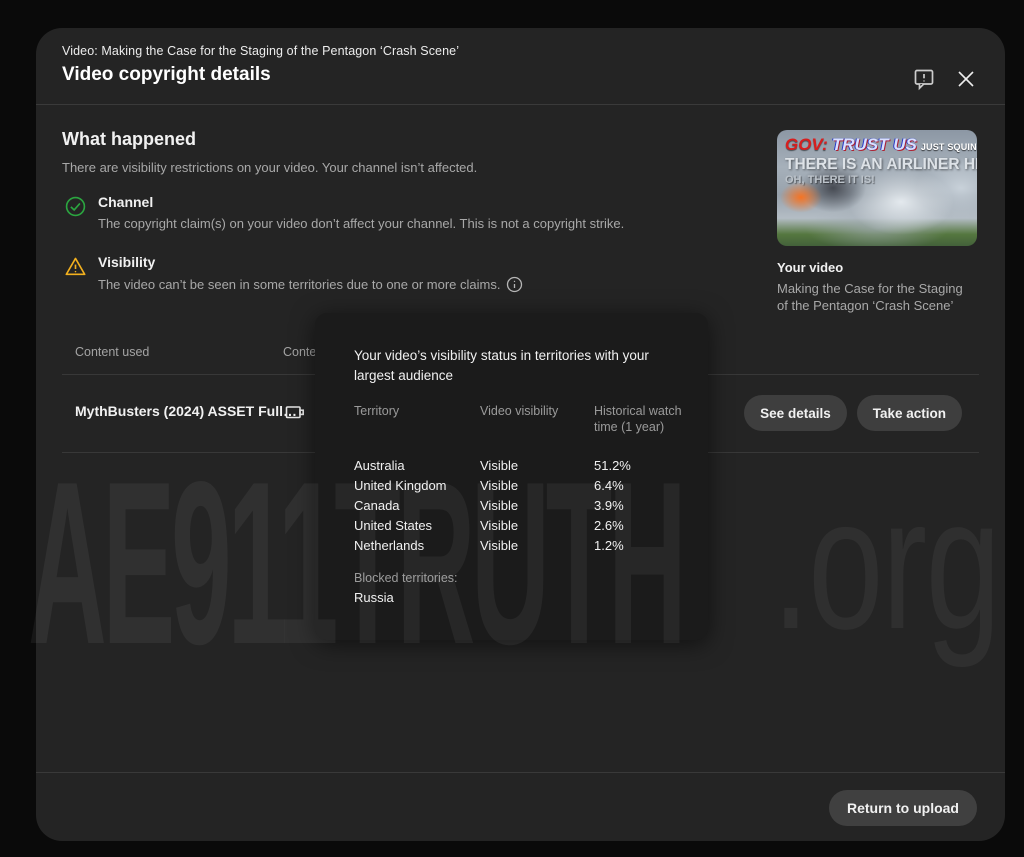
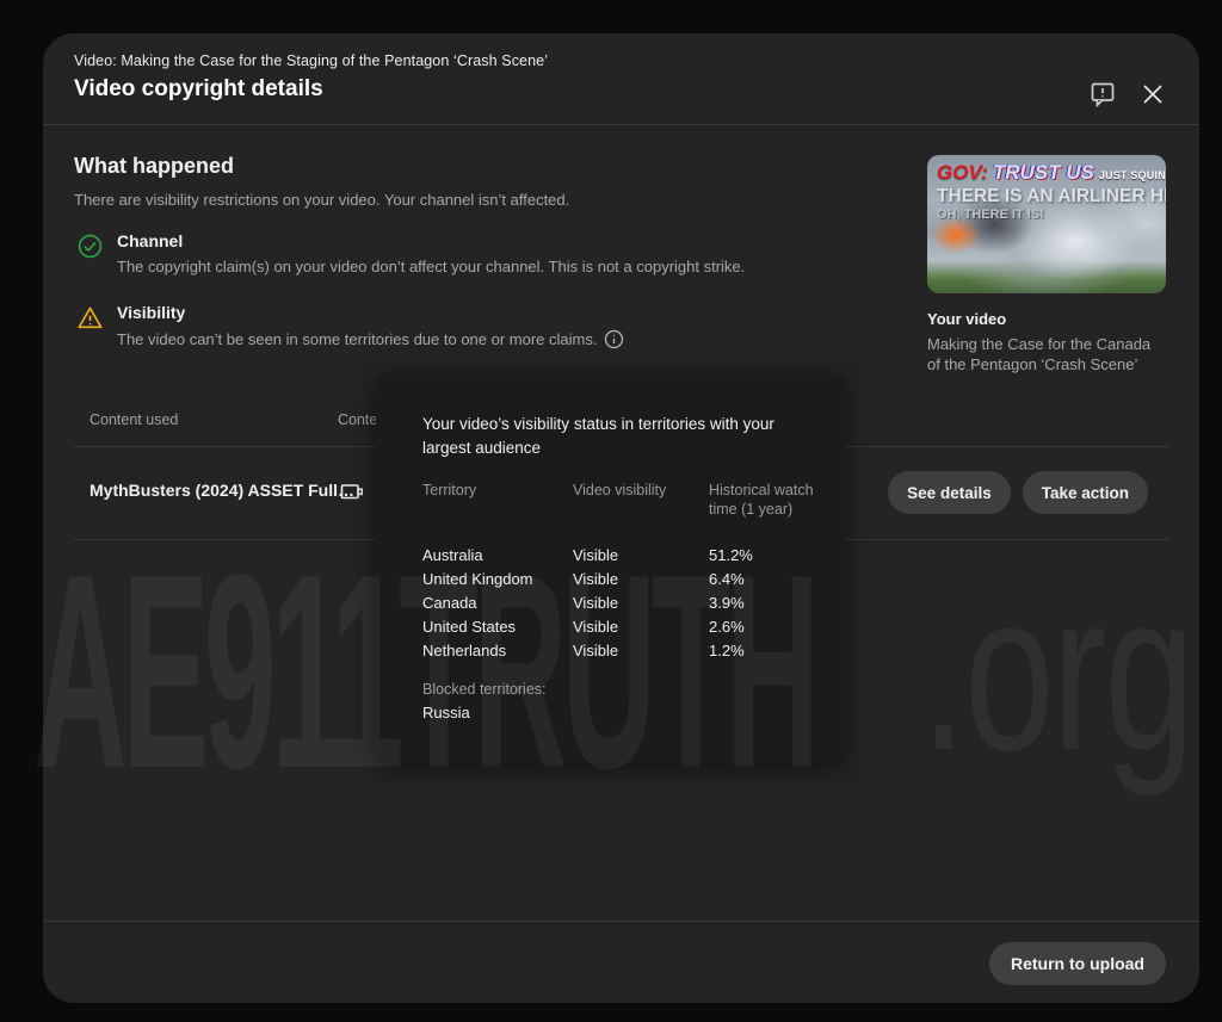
  Video: Making the Case for the Staging of the Pentagon ‘Crash Scene’
  Video copyright details
  What happened
  There are visibility restrictions on your video. Your channel isn’t affected.
  Channel
  The copyright claim(s) on your video don’t affect your channel. This is not a copyright strike.
  Visibility
  The video can’t be seen in some territories due to one or more claims.
  Content used
  Conte
  MythBusters (2024) ASSET Full…
  See details
  Take action
  Your video’s visibility status in territories with your largest audience
  Territory
  Video visibility
  Historical watch time (1 year)
  Australia
  Visible
  51.2%
  United Kingdom
  Visible
  6.4%
  Canada
  Visible
  3.9%
  United States
  Visible
  2.6%
  Netherlands
  Visible
  1.2%
  Blocked territories:
  Russia
  GOV:
  TRUST US
  THERE IS AN AIRLINER H
  OH, THERE IT IS!
  Your video
- Making the Case for the Staging of the Pentagon ‘Crash Scene’
+ Making the Case for the Canada of the Pentagon ‘Crash Scene’
  Return to upload
  AE911TRUTH
